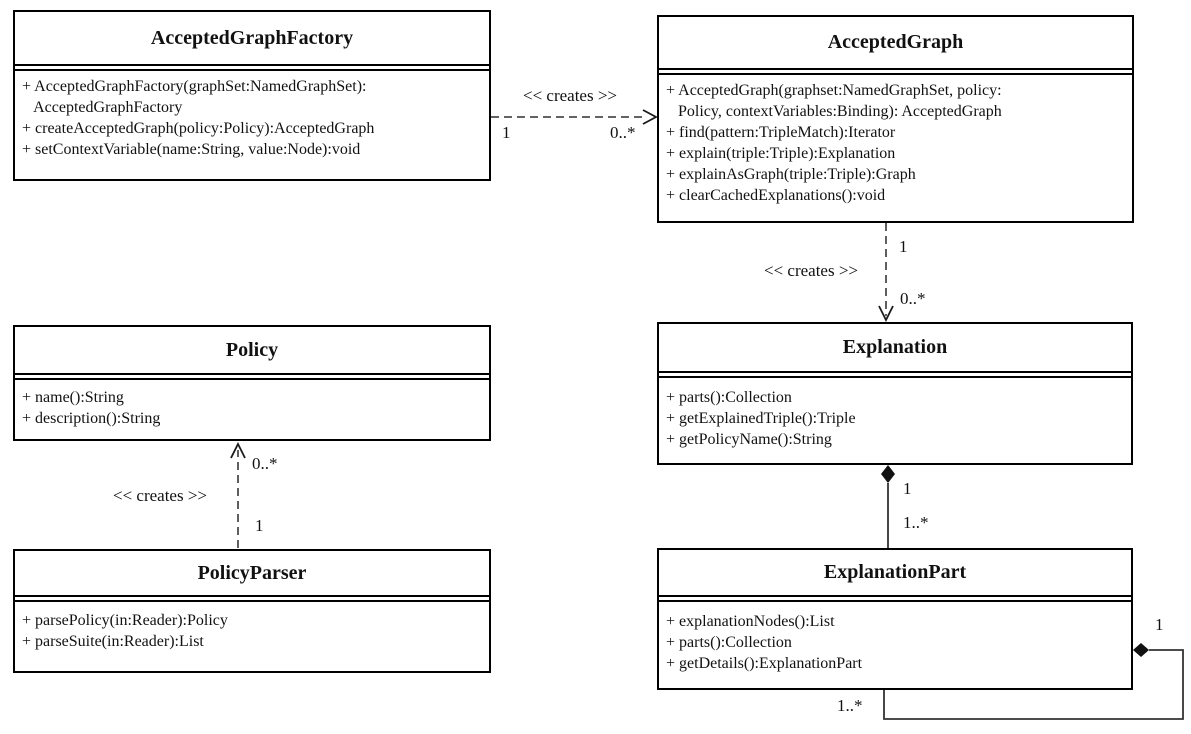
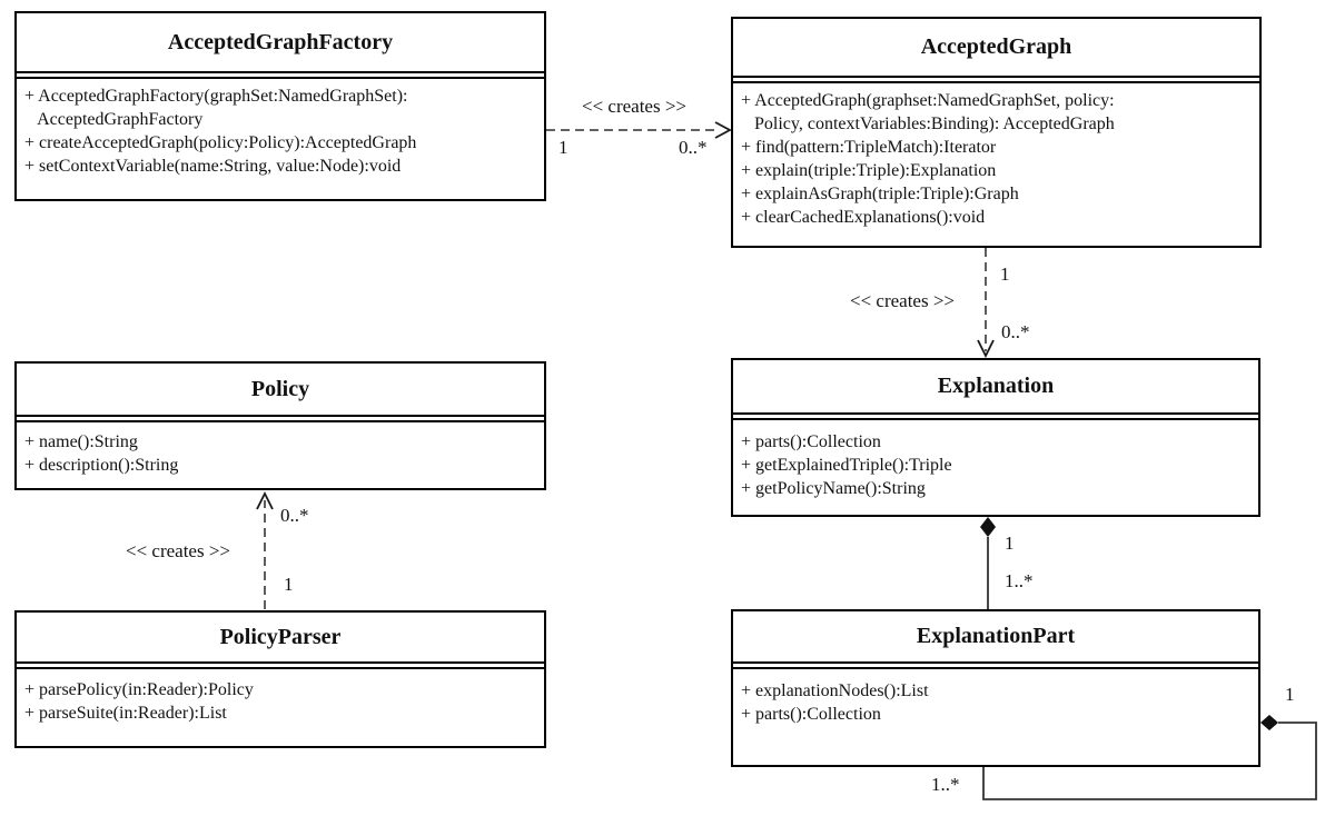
  AcceptedGraphFactory
  + AcceptedGraphFactory(graphSet:NamedGraphSet):
  AcceptedGraphFactory
  + createAcceptedGraph(policy:Policy):AcceptedGraph
  + setContextVariable(name:String, value:Node):void
  AcceptedGraph
  + AcceptedGraph(graphset:NamedGraphSet, policy:
  Policy, contextVariables:Binding): AcceptedGraph
  + find(pattern:TripleMatch):Iterator
  + explain(triple:Triple):Explanation
  + explainAsGraph(triple:Triple):Graph
  + clearCachedExplanations():void
  Policy
  + name():String
  + description():String
  Explanation
  + parts():Collection
  + getExplainedTriple():Triple
  + getPolicyName():String
  PolicyParser
  + parsePolicy(in:Reader):Policy
  + parseSuite(in:Reader):List
  ExplanationPart
  + explanationNodes():List
  + parts():Collection
- + getDetails():ExplanationPart
  << creates >>
  1
  0..*
  1
  << creates >>
  0..*
  0..*
  << creates >>
  1
  1
  1..*
  1
  1..*
